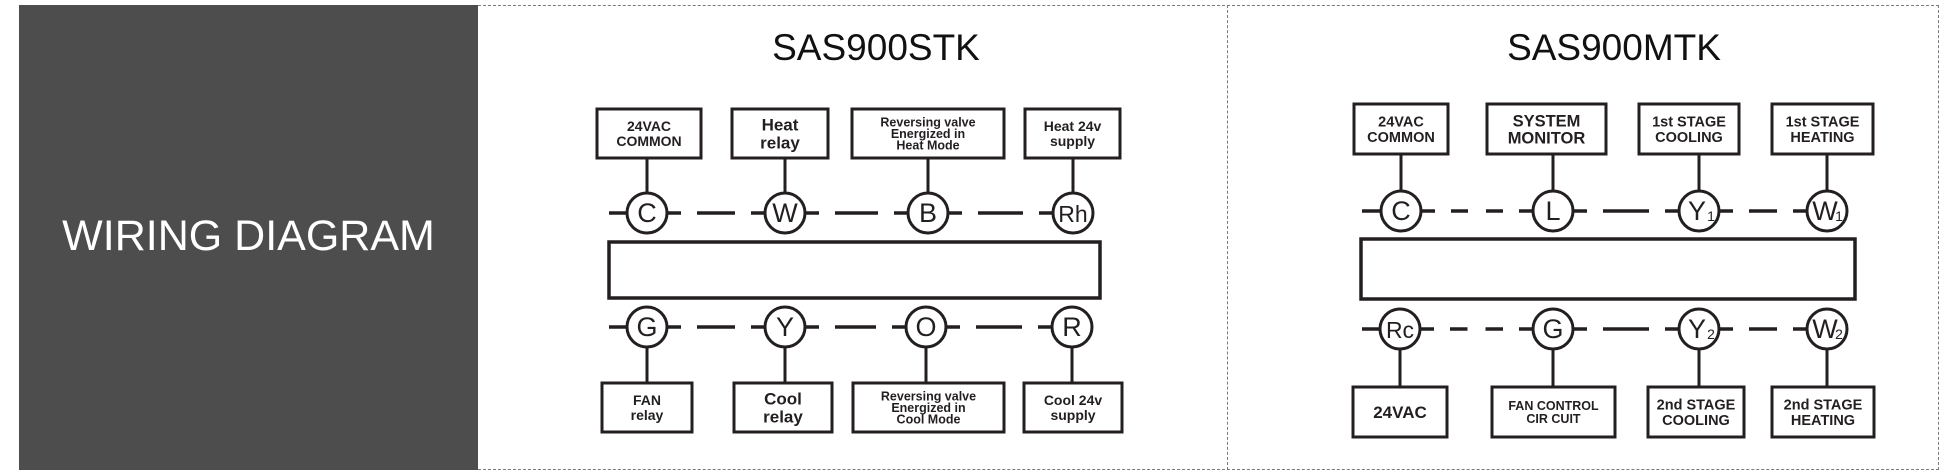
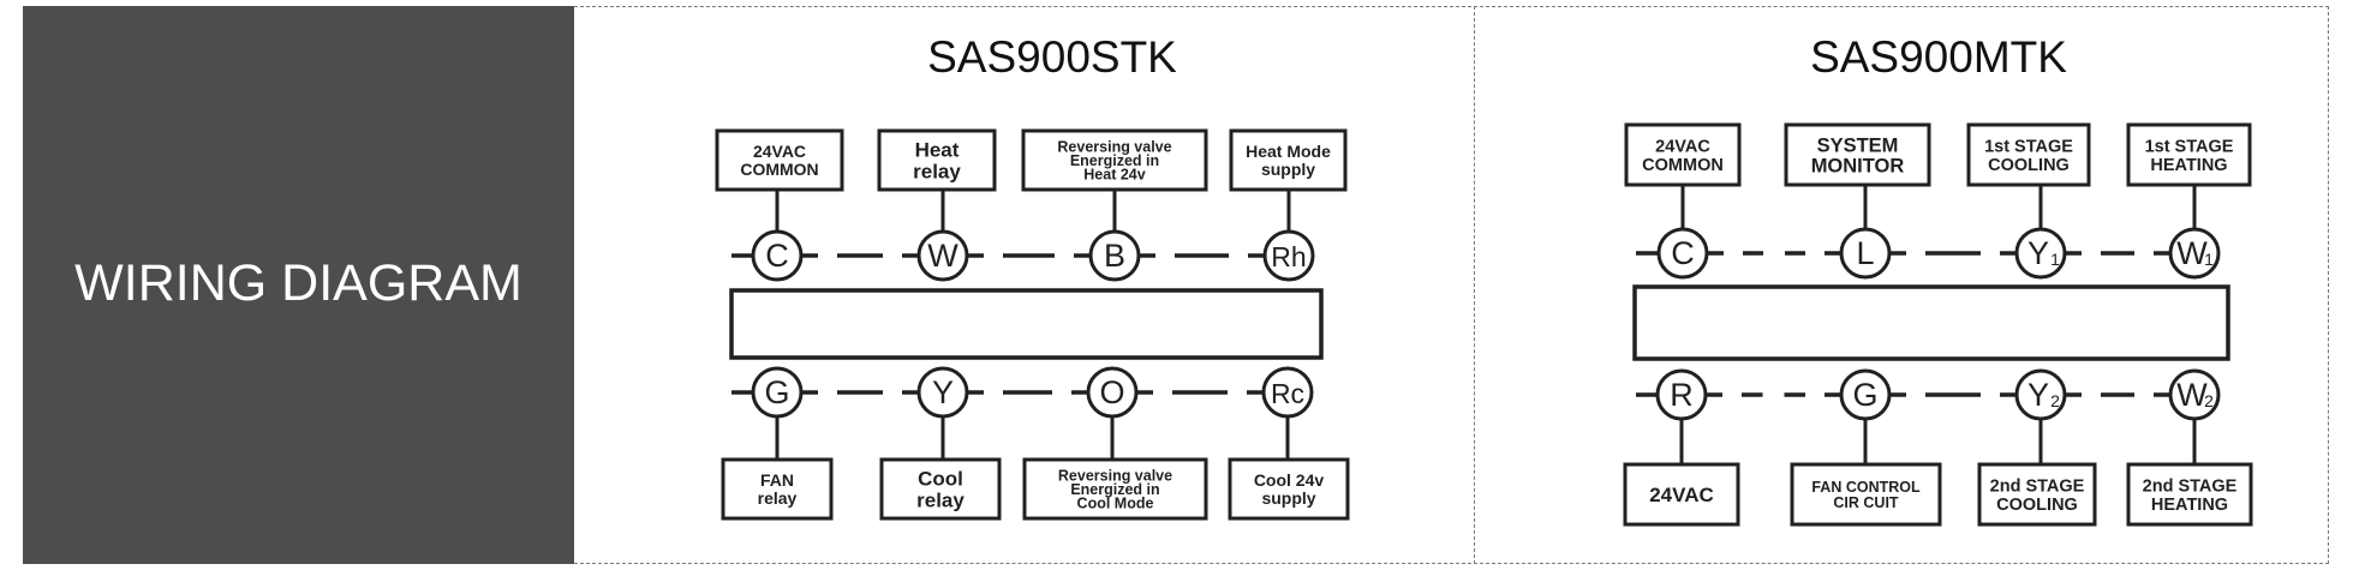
  WIRING DIAGRAM
  SAS900STK
  SAS900MTK
  24VAC
  COMMON
  C
  Heat
  relay
  W
  Reversing valve
  Energized in
- Heat Mode
+ Heat 24v
  B
- Heat 24v
+ Heat Mode
  supply
  Rh
  FAN
  relay
  G
  Cool
  relay
  Y
  Reversing valve
  Energized in
  Cool Mode
  O
  Cool 24v
  supply
- R
+ Rc
  24VAC
  COMMON
  C
  SYSTEM
  MONITOR
  L
  1st STAGE
  COOLING
  Y
  1
  1st STAGE
  HEATING
  W
  1
  24VAC
- Rc
+ R
  FAN CONTROL
  CIR CUIT
  G
  2nd STAGE
  COOLING
  Y
  2
  2nd STAGE
  HEATING
  W
  2
